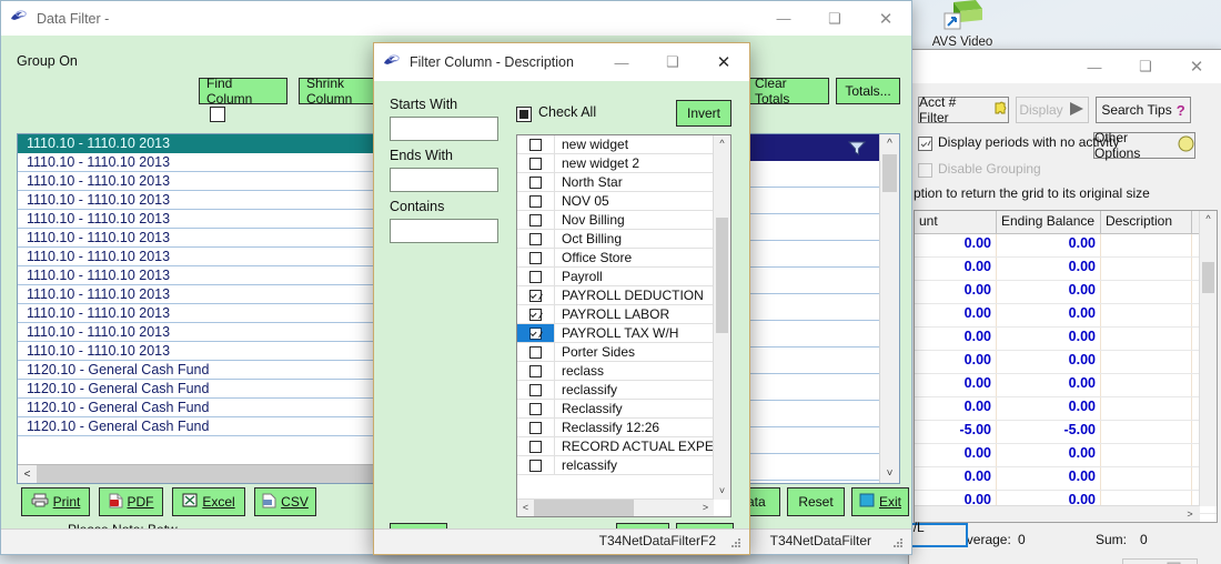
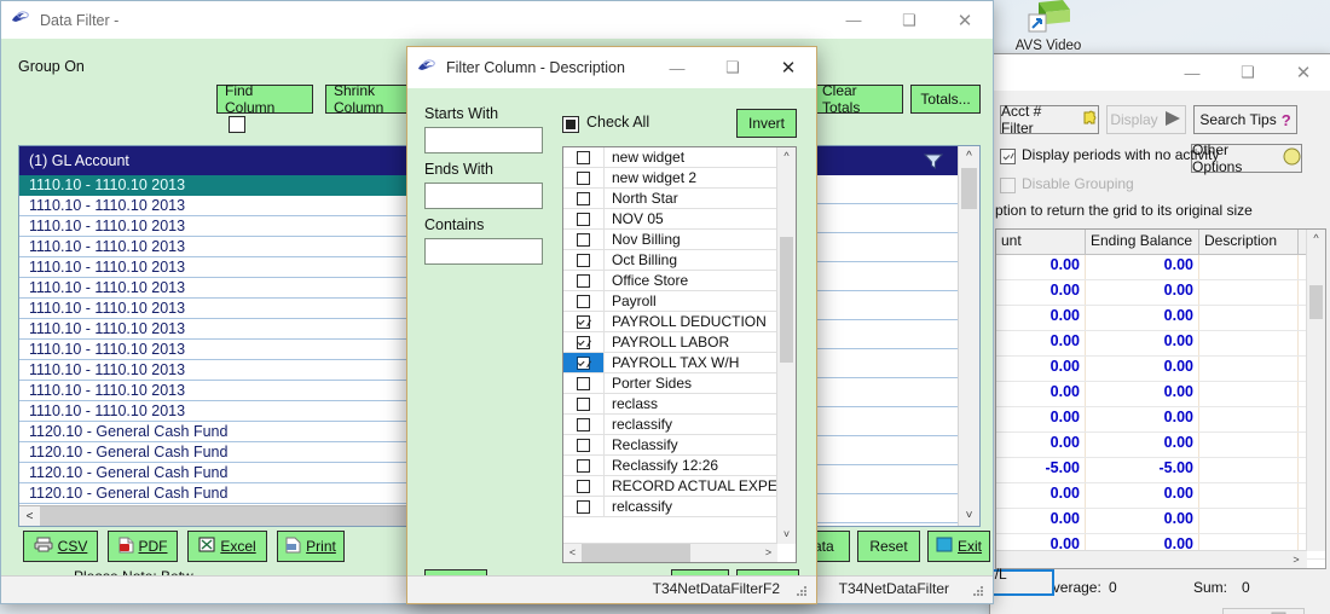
  —
  ❑
  ✕
  Acct # Filter
  Display
  Search Tips
  ?
  Other Options
  Display periods with no activity
  Disable Grouping
  ption to return the grid to its original size
  unt
  Ending Balance
  Description
  0.00
  0.00
  0.00
  0.00
  0.00
  0.00
  0.00
  0.00
  0.00
  0.00
  0.00
  0.00
  0.00
  0.00
  0.00
  0.00
  -5.00
  -5.00
  0.00
  0.00
  0.00
  0.00
  0.00
  0.00
  ^
  >
  verage:
  0
  Sum:
  0
  Data Filter -
  —
  ❑
  ✕
  Group On
  Find Column
  Shrink Column
  Clear Totals
  Totals...
+ (1) GL Account
  1110.10 - 1110.10 2013
  1110.10 - 1110.10 2013
  1110.10 - 1110.10 2013
  1110.10 - 1110.10 2013
  1110.10 - 1110.10 2013
  1110.10 - 1110.10 2013
  1110.10 - 1110.10 2013
  1110.10 - 1110.10 2013
  1110.10 - 1110.10 2013
  1110.10 - 1110.10 2013
  1110.10 - 1110.10 2013
  1110.10 - 1110.10 2013
  1120.10 - General Cash Fund
  1120.10 - General Cash Fund
  1120.10 - General Cash Fund
  1120.10 - General Cash Fund
  <
  ^
  ˅
- Print
+ CSV
  PDF
  Excel
- CSV
+ Print
  ata
  Reset
  Exit
  T34NetDataFilter
  Filter Column - Description
  —
  ❑
  ✕
  Starts With
  Ends With
  Contains
  Check All
  Invert
  new widget
  new widget 2
  North Star
  NOV 05
  Nov Billing
  Oct Billing
  Office Store
  Payroll
  PAYROLL DEDUCTION
  PAYROLL LABOR
  PAYROLL TAX W/H
  Porter Sides
  reclass
  reclassify
  Reclassify
  Reclassify 12:26
  RECORD ACTUAL EXPE
  relcassify
  ^
  ˅
  <
  >
  T34NetDataFilterF2
